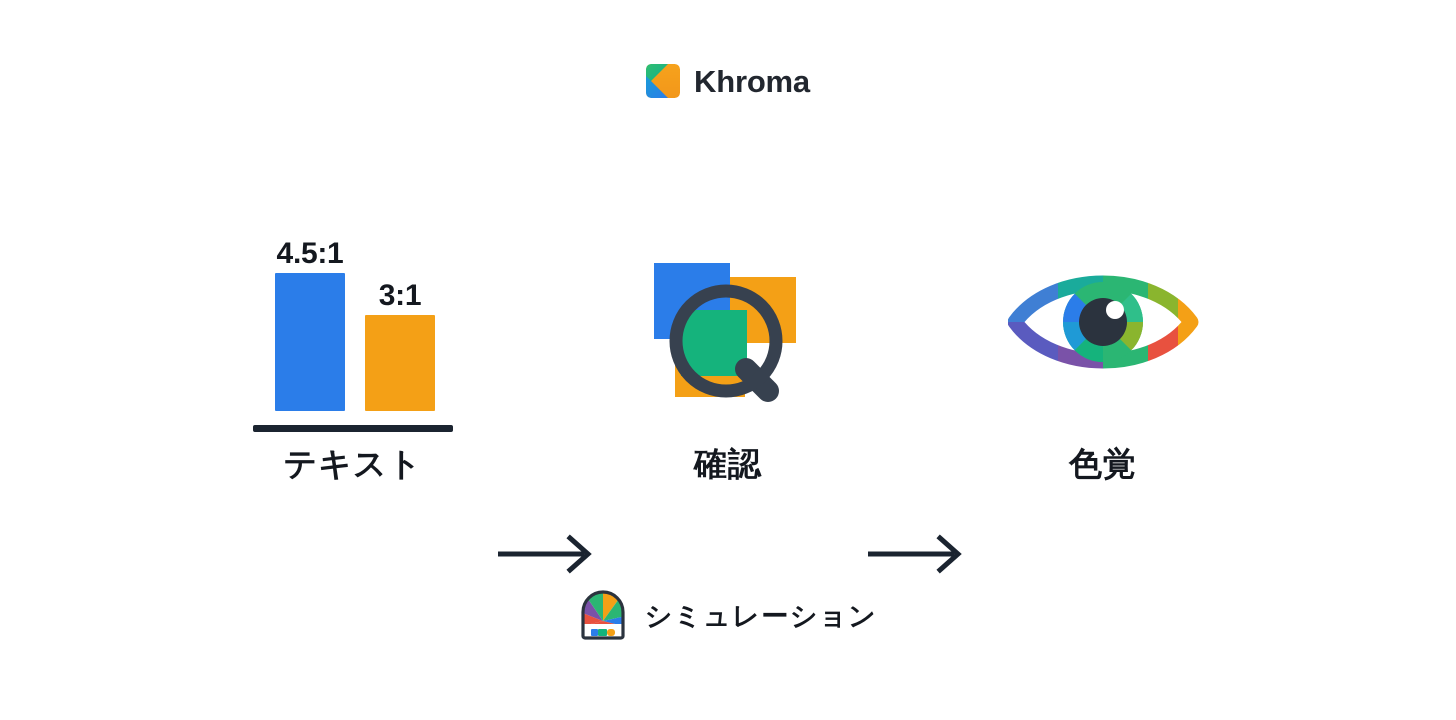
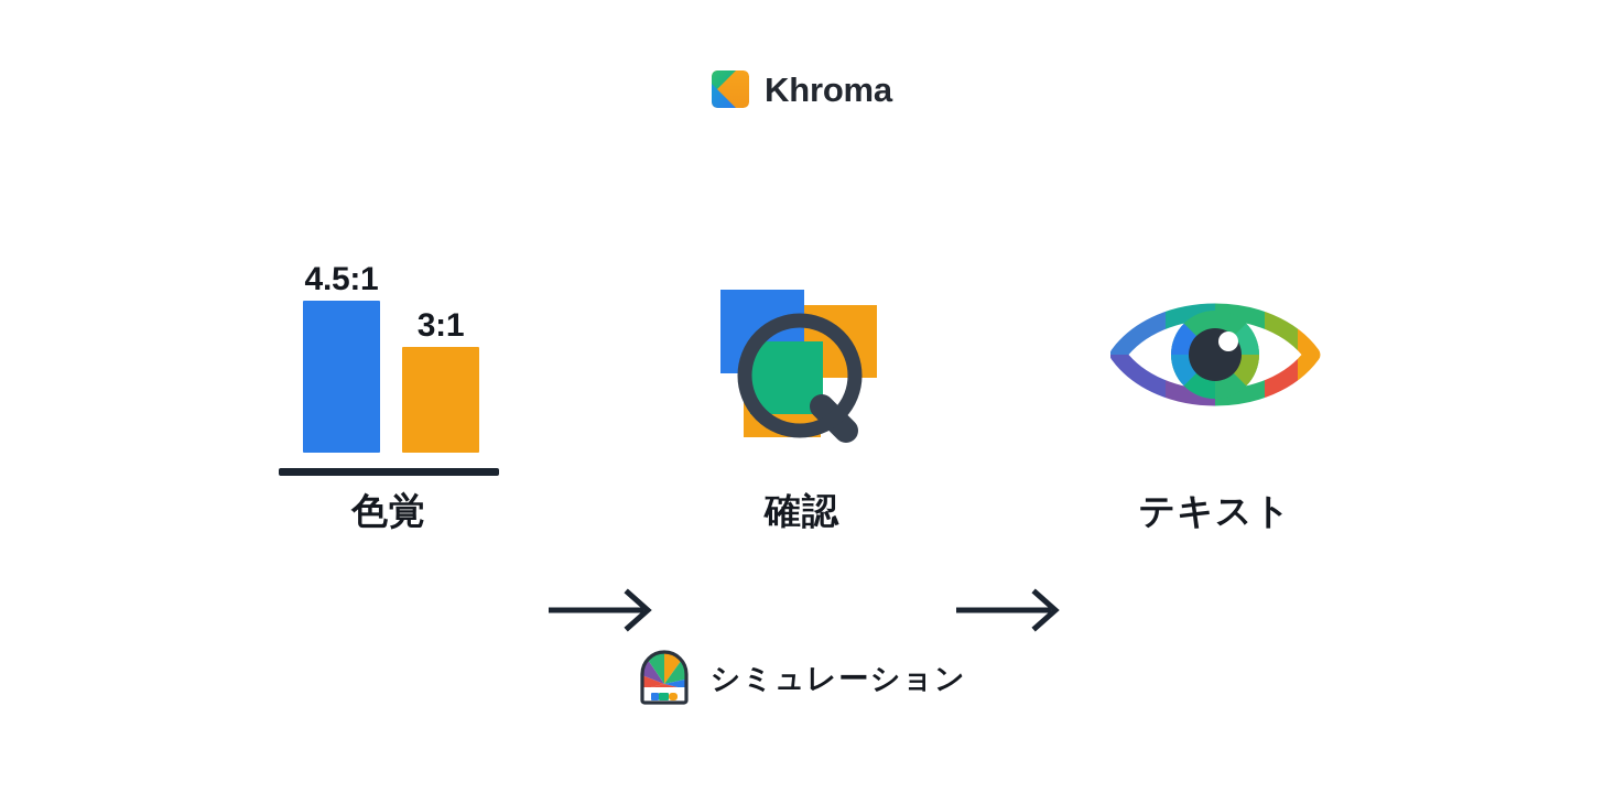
  Khroma
  4.5:1
  3:1
- テキスト
+ 色覚
  確認
- 色覚
+ テキスト
  シミュレーション
